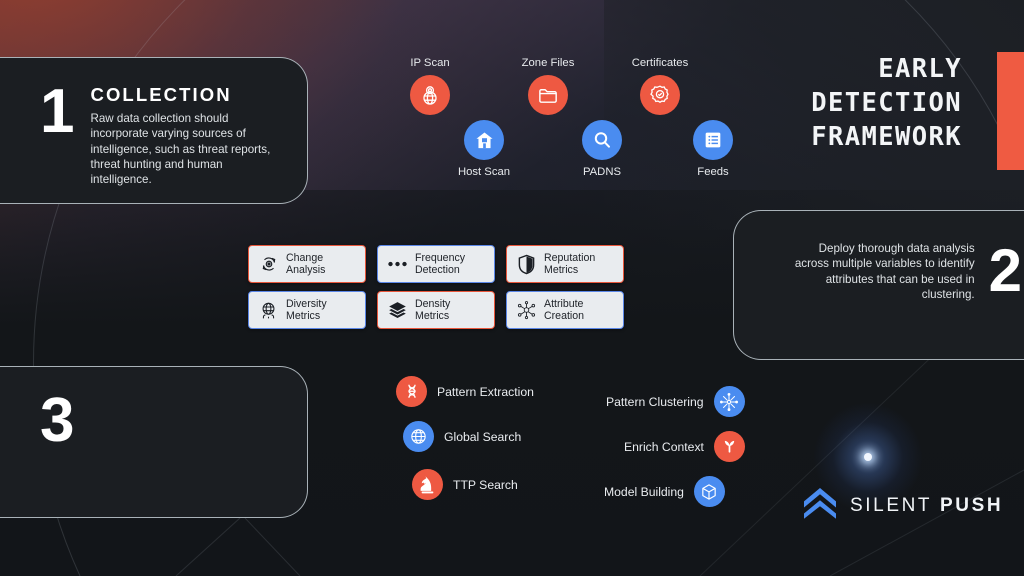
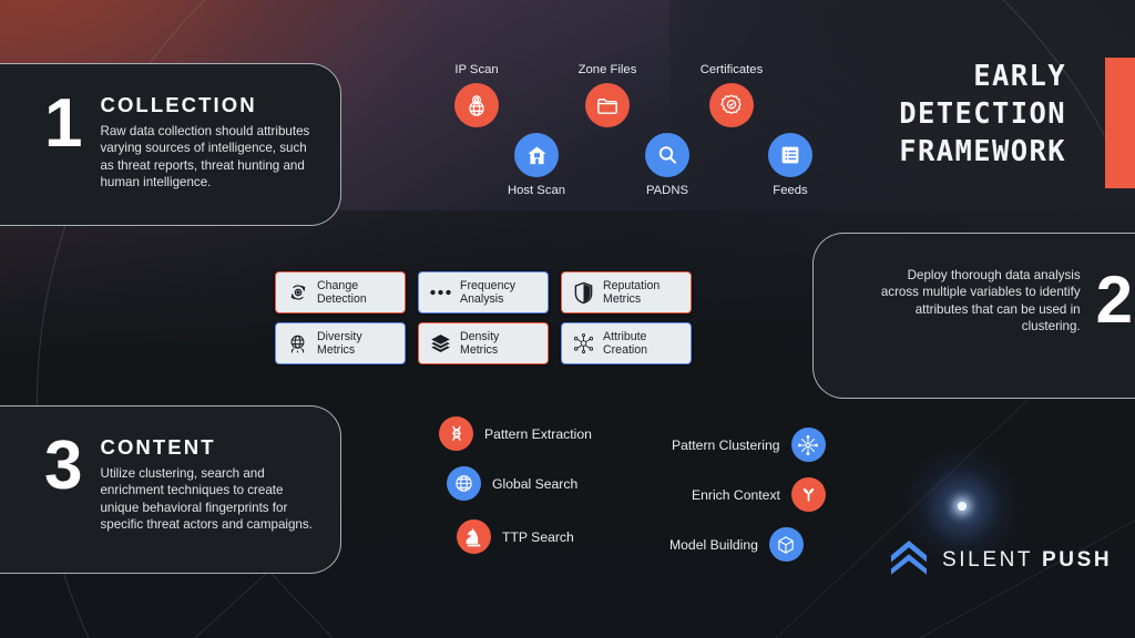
  EARLY
  DETECTION
  FRAMEWORK
  1
  COLLECTION
- Raw data collection should incorporate varying sources of intelligence, such as threat reports, threat hunting and human intelligence.
+ Raw data collection should attributes varying sources of intelligence, such as threat reports, threat hunting and human intelligence.
  Deploy thorough data analysis across multiple variables to identify attributes that can be used in clustering.
  2
  3
+ CONTENT
+ Utilize clustering, search and enrichment techniques to create unique behavioral fingerprints for specific threat actors and campaigns.
  IP Scan
  Zone Files
  Certificates
  Host Scan
  PADNS
  Feeds
  Change
- Analysis
+ Detection
  Frequency
- Detection
+ Analysis
  Reputation
  Metrics
  Diversity
  Metrics
  Density
  Metrics
  Attribute
  Creation
  Pattern Extraction
  Global Search
  TTP Search
  Pattern Clustering
  Enrich Context
  Model Building
  SILENT PUSH
